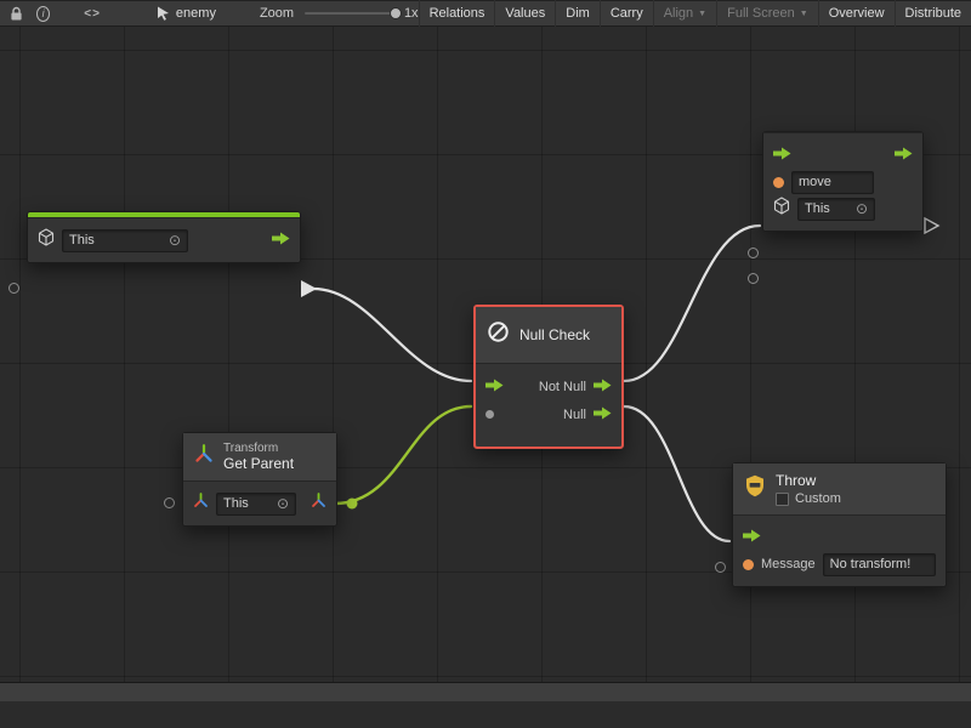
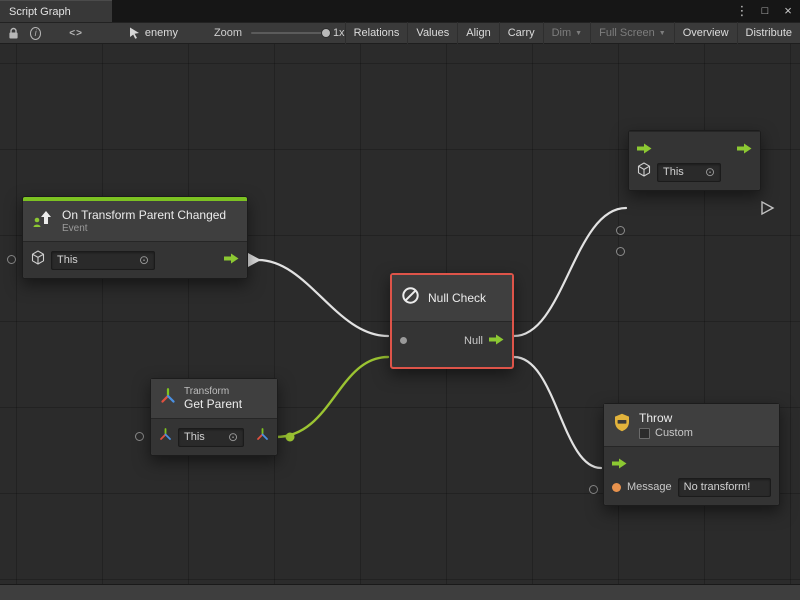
+ Script Graph
+ ⋮
+ □
+ ×
  i
  <>
  enemy
  Zoom
  1x
  Relations
  Values
- Dim
+ Align
  Carry
- Align
+ Dim
  Full Screen
  Overview
  Distribute
+ On Transform Parent Changed
+ Event
  This
  ⊙
  Transform
  Get Parent
  This
  ⊙
  Null Check
- Not Null
  Null
- move
  This
  ⊙
  Throw
  Custom
  Message
  No transform!
